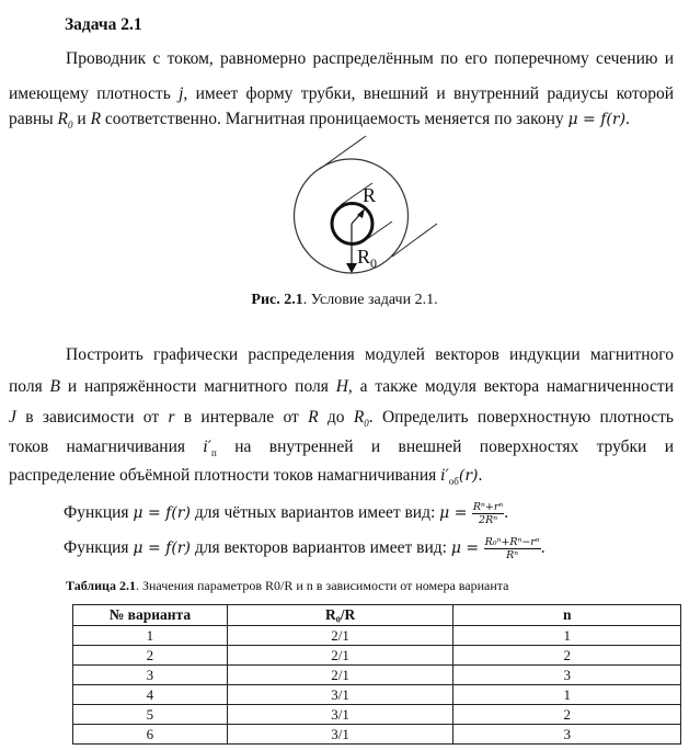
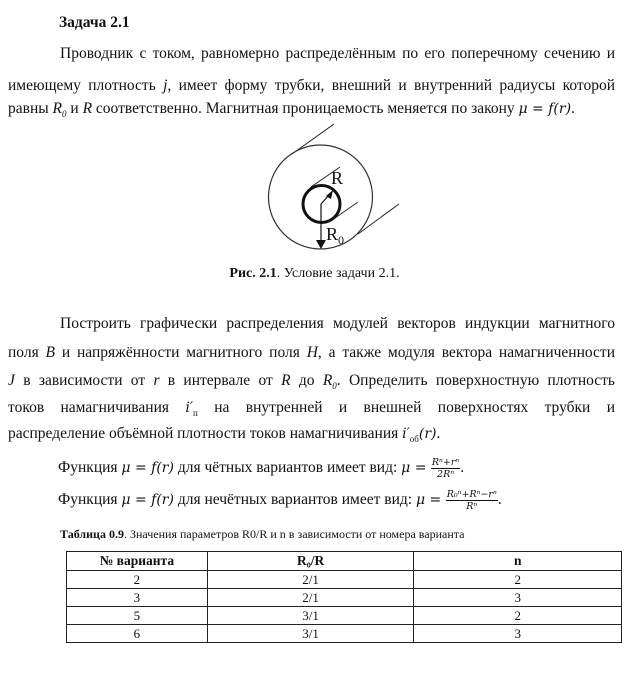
  Задача 2.1
  Проводник с током, равномерно распределённым по его поперечному сечению и
  имеющему плотность j, имеет форму трубки, внешний и внутренний радиусы которой
  равны R0 и R соответственно. Магнитная проницаемость меняется по закону μ = f(r).
  R
  R0
  Рис. 2.1. Условие задачи 2.1.
  Построить графически распределения модулей векторов индукции магнитного
  поля B и напряжённости магнитного поля H, а также модуля вектора намагниченности
  J в зависимости от r в интервале от R до R0. Определить поверхностную плотность
  токов намагничивания i′п на внутренней и внешней поверхностях трубки и
  распределение объёмной плотности токов намагничивания i′об(r).
  Функция μ = f(r) для чётных вариантов имеет вид: μ =
  Rⁿ+rⁿ
  2Rⁿ
  .
- Функция μ = f(r) для векторов вариантов имеет вид: μ =
+ Функция μ = f(r) для нечётных вариантов имеет вид: μ =
  R₀ⁿ+Rⁿ−rⁿ
  Rⁿ
  .
- Таблица 2.1. Значения параметров R0/R и n в зависимости от номера варианта
+ Таблица 0.9. Значения параметров R0/R и n в зависимости от номера варианта
  № варианта	R₀/R	n
- 1	2/1	1
  2	2/1	2
  3	2/1	3
- 4	3/1	1
  5	3/1	2
  6	3/1	3
